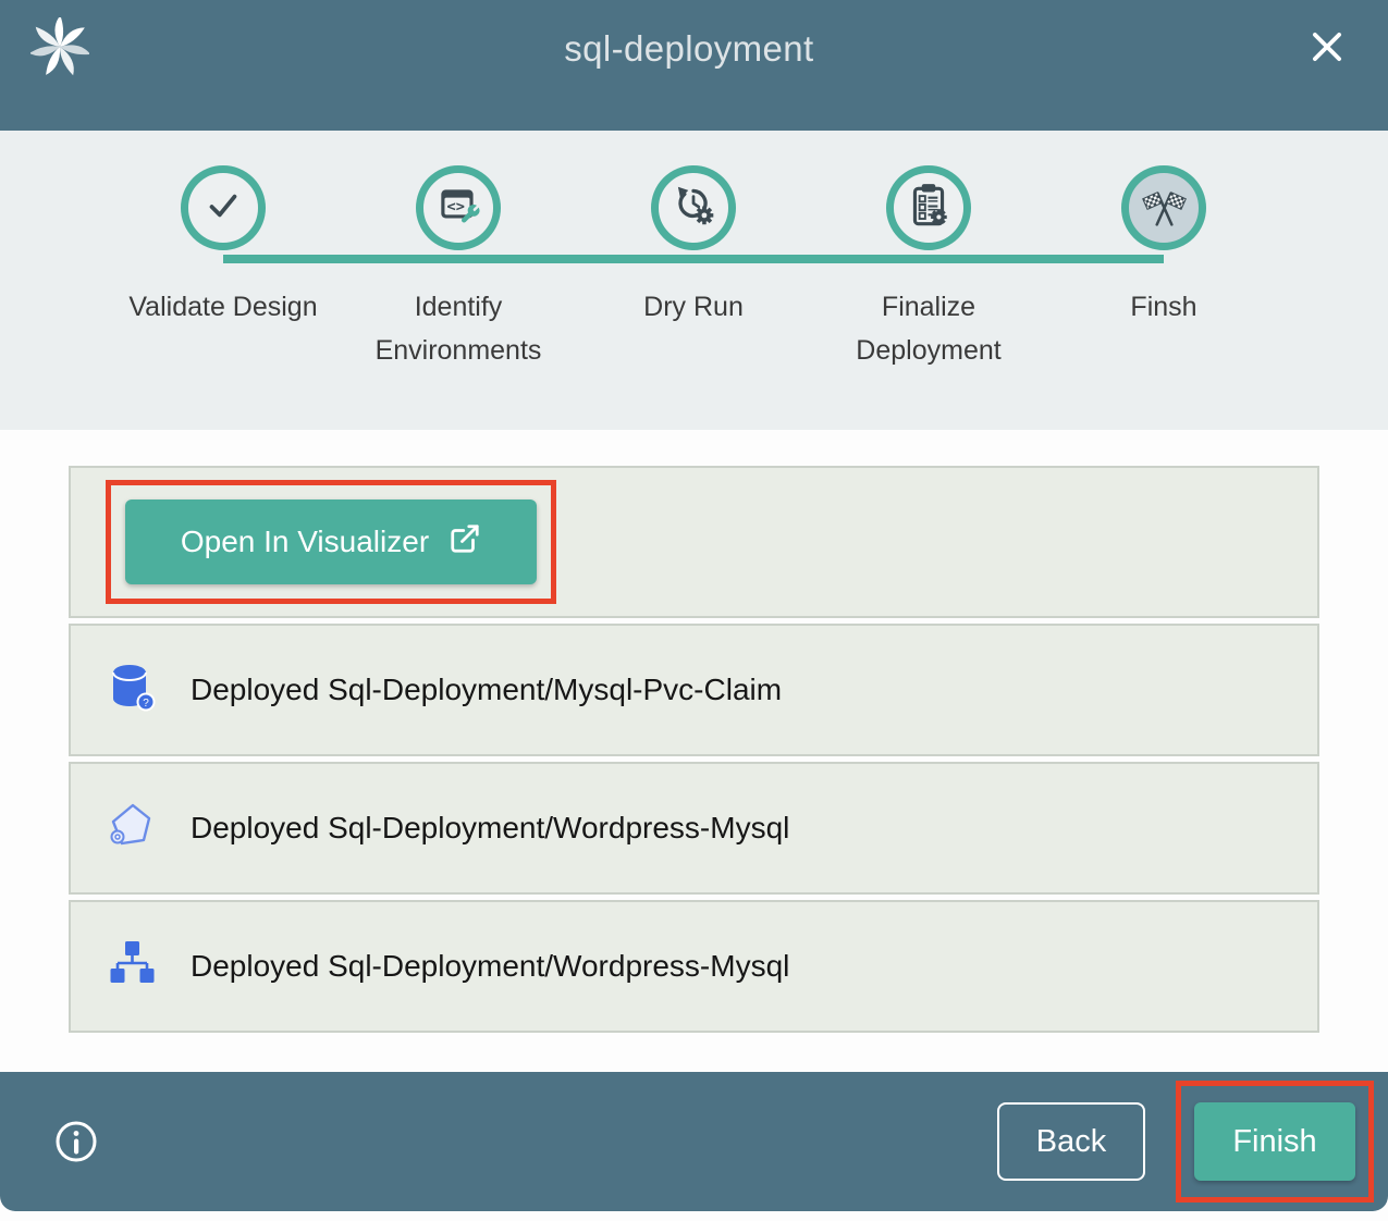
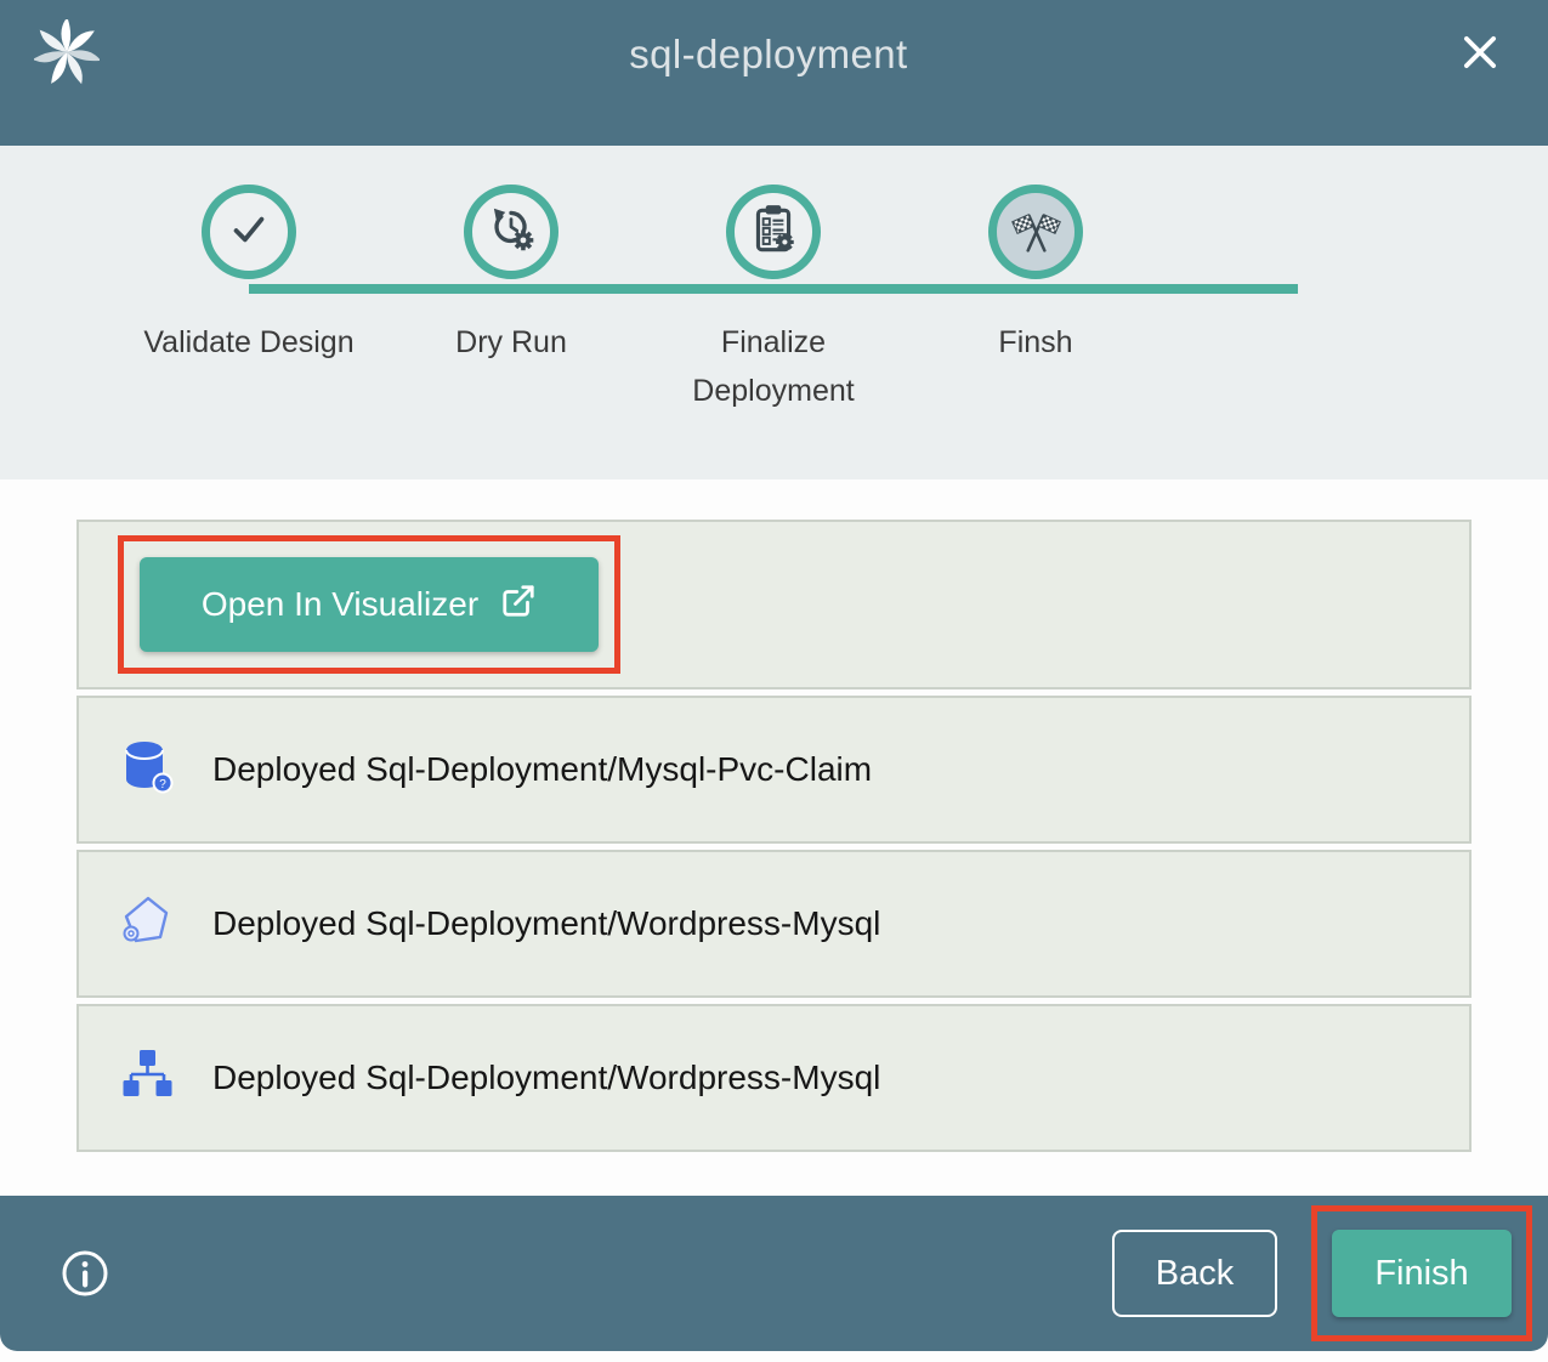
  sql-deployment
  Validate Design
- <>
- Identify Environments
  Dry Run
  Finalize Deployment
  Finsh
  Open In Visualizer
  ?
  Deployed Sql-Deployment/Mysql-Pvc-Claim
  Deployed Sql-Deployment/Wordpress-Mysql
  Deployed Sql-Deployment/Wordpress-Mysql
  Back
  Finish
